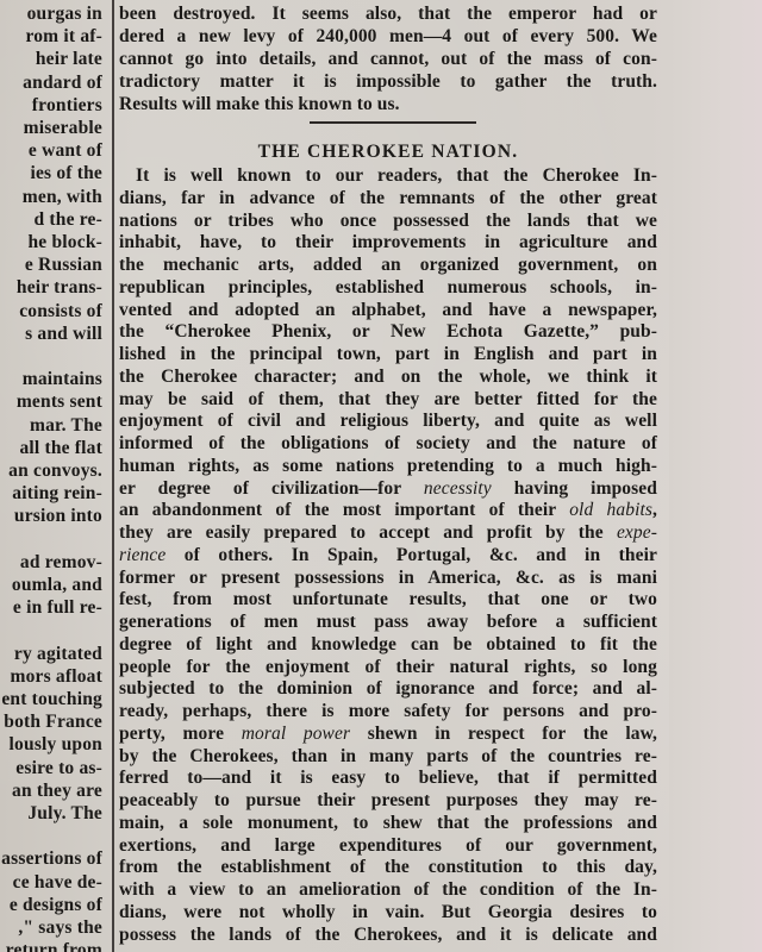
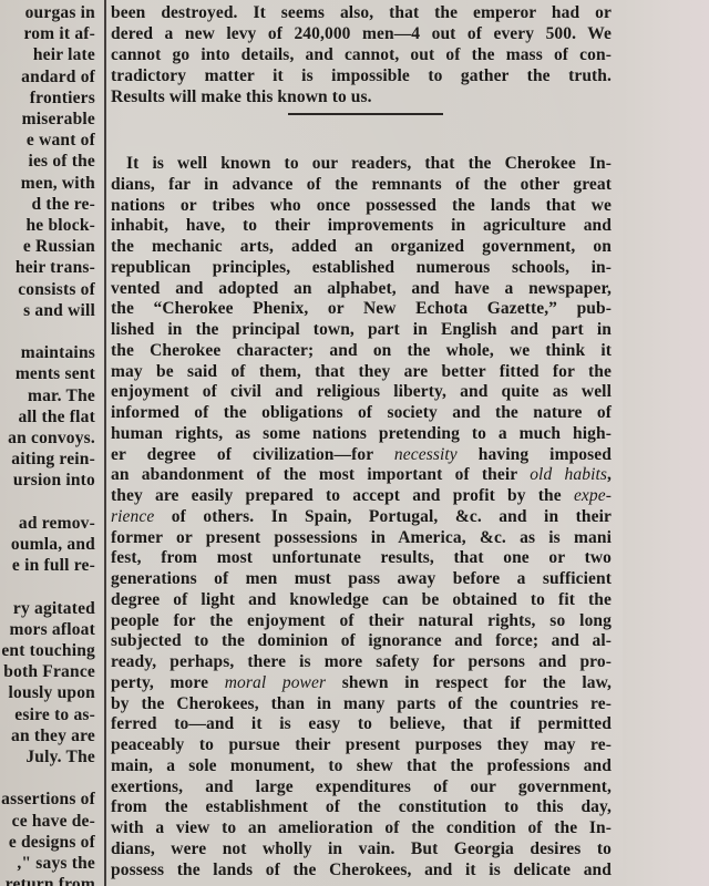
  ourgas in
  rom it af-
  heir late
  andard of
  frontiers
  miserable
  e want of
  ies of the
  men, with
  d the re-
  he block-
  e Russian
  heir trans-
  consists of
  s and will
  maintains
  ments sent
  mar. The
  all the flat
  an convoys.
  aiting rein-
  ursion into
  ad remov-
  oumla, and
  e in full re-
  ry agitated
  mors afloat
  ent touching
  both France
  lously upon
  esire to as-
  an they are
  July. The
  assertions of
  ce have de-
  e designs of
  ," says the
  return from
  been destroyed. It seems also, that the emperor had or
  dered a new levy of 240,000 men—4 out of every 500. We
  cannot go into details, and cannot, out of the mass of con-
  tradictory matter it is impossible to gather the truth.
  Results will make this known to us.
  It is well known to our readers, that the Cherokee In-
  dians, far in advance of the remnants of the other great
  nations or tribes who once possessed the lands that we
  inhabit, have, to their improvements in agriculture and
  the mechanic arts, added an organized government, on
  republican principles, established numerous schools, in-
  vented and adopted an alphabet, and have a newspaper,
  the “Cherokee Phenix, or New Echota Gazette,” pub-
  lished in the principal town, part in English and part in
  the Cherokee character; and on the whole, we think it
  may be said of them, that they are better fitted for the
  enjoyment of civil and religious liberty, and quite as well
  informed of the obligations of society and the nature of
  human rights, as some nations pretending to a much high-
  er degree of civilization—for necessity having imposed
  an abandonment of the most important of their old habits,
  they are easily prepared to accept and profit by the expe-
  rience of others. In Spain, Portugal, &c. and in their
  former or present possessions in America, &c. as is mani
  fest, from most unfortunate results, that one or two
  generations of men must pass away before a sufficient
  degree of light and knowledge can be obtained to fit the
  people for the enjoyment of their natural rights, so long
  subjected to the dominion of ignorance and force; and al-
  ready, perhaps, there is more safety for persons and pro-
  perty, more moral power shewn in respect for the law,
  by the Cherokees, than in many parts of the countries re-
  ferred to—and it is easy to believe, that if permitted
  peaceably to pursue their present purposes they may re-
  main, a sole monument, to shew that the professions and
  exertions, and large expenditures of our government,
  from the establishment of the constitution to this day,
  with a view to an amelioration of the condition of the In-
  dians, were not wholly in vain. But Georgia desires to
  possess the lands of the Cherokees, and it is delicate and
- THE CHEROKEE NATION.
